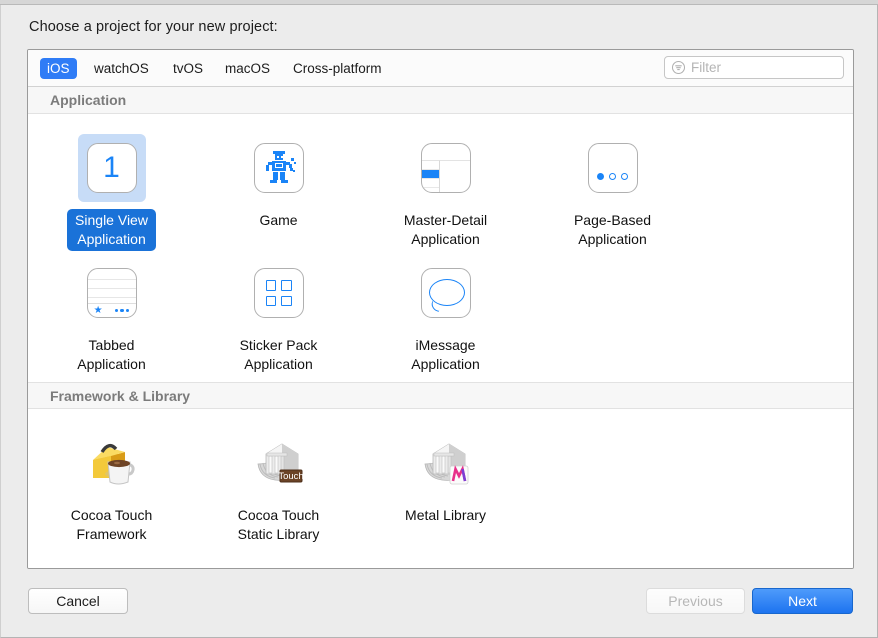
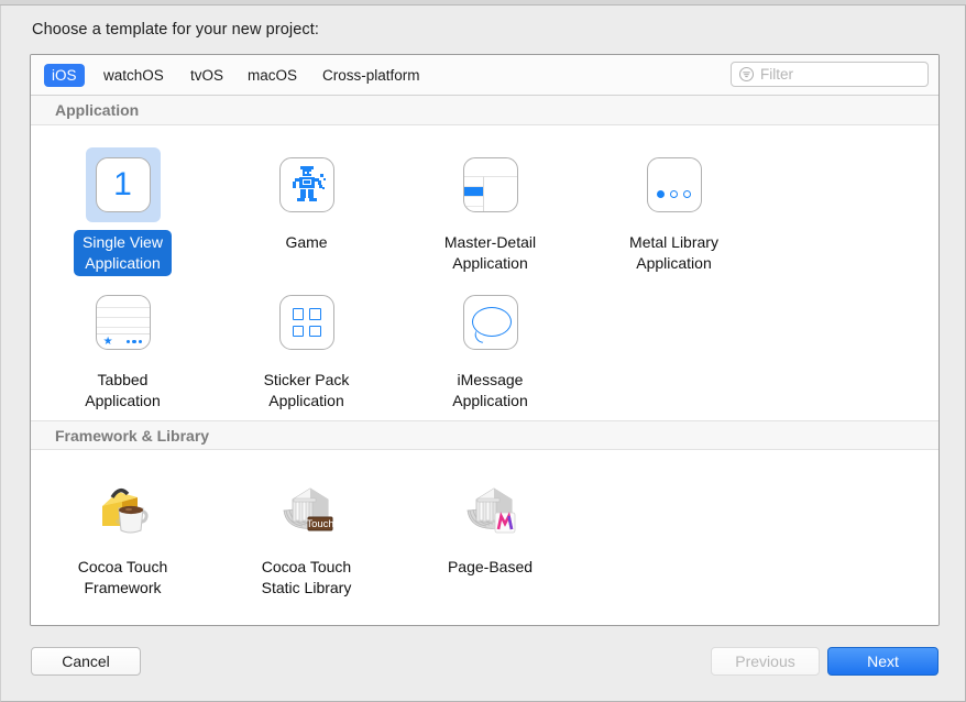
- Choose a project for your new project:
+ Choose a template for your new project:
  iOS
  watchOS
  tvOS
  macOS
  Cross-platform
  Filter
  Application
  1
  Single View
  Application
  Game
  Master-Detail
  Application
- Page-Based
+ Metal Library
  Application
  ★
  Tabbed
  Application
  Sticker Pack
  Application
  iMessage
  Application
  Framework & Library
  Cocoa Touch
  Framework
  Touch
  Cocoa Touch
  Static Library
- Metal Library
+ Page-Based
  Cancel
  Previous
  Next
